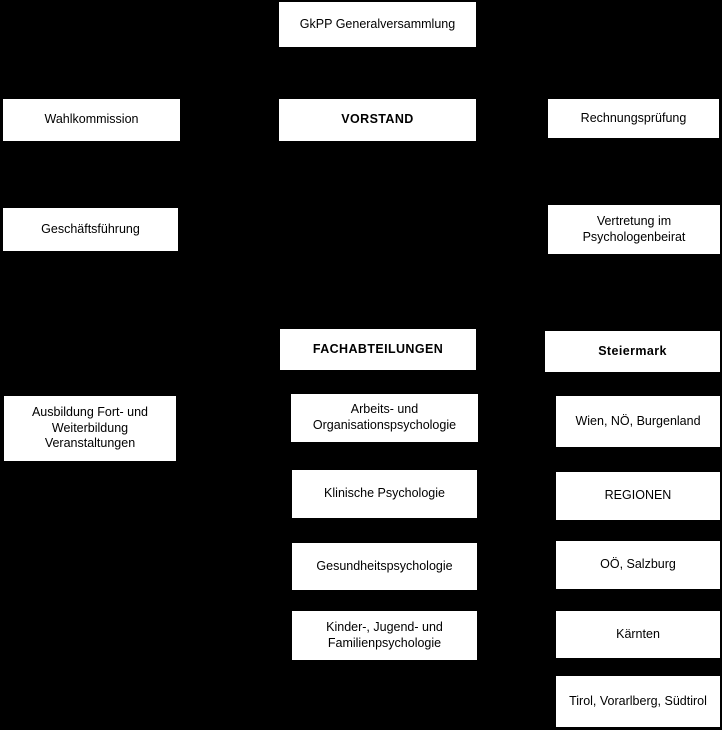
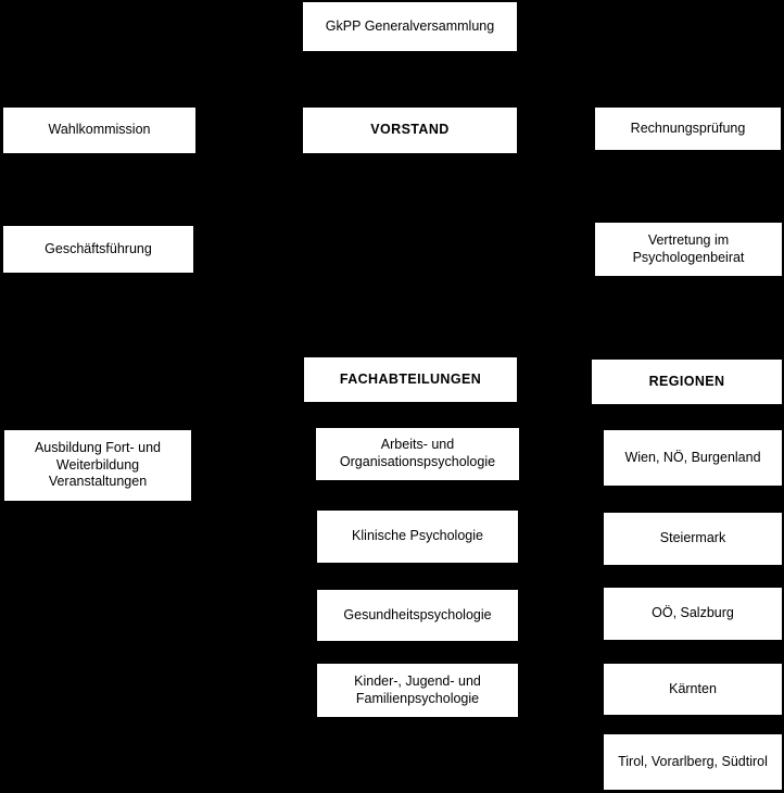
  GkPP Generalversammlung
  Wahlkommission
  VORSTAND
  Rechnungsprüfung
  Geschäftsführung
  Vertretung im Psychologenbeirat
  FACHABTEILUNGEN
- Steiermark
+ REGIONEN
  Ausbildung Fort- und Weiterbildung Veranstaltungen
  Arbeits- und Organisationspsychologie
  Klinische Psychologie
  Gesundheitspsychologie
  Kinder-, Jugend- und Familienpsychologie
  Wien, NÖ, Burgenland
- REGIONEN
+ Steiermark
  OÖ, Salzburg
  Kärnten
  Tirol, Vorarlberg, Südtirol
